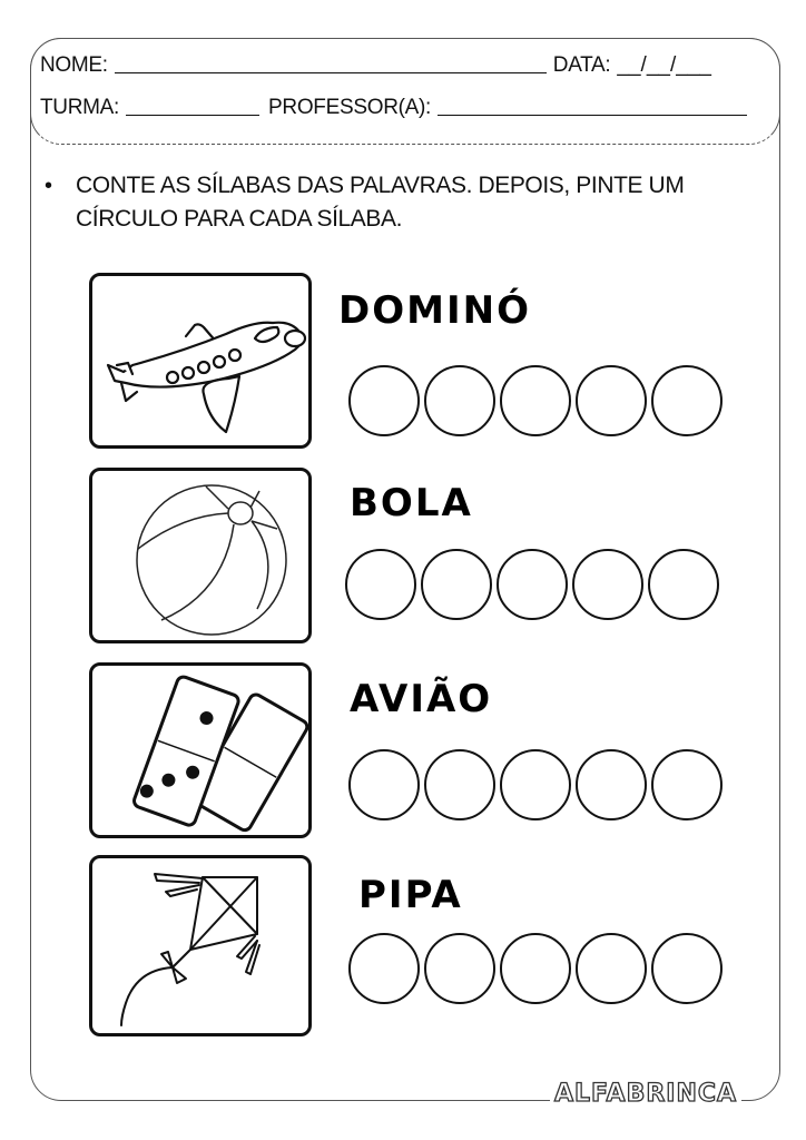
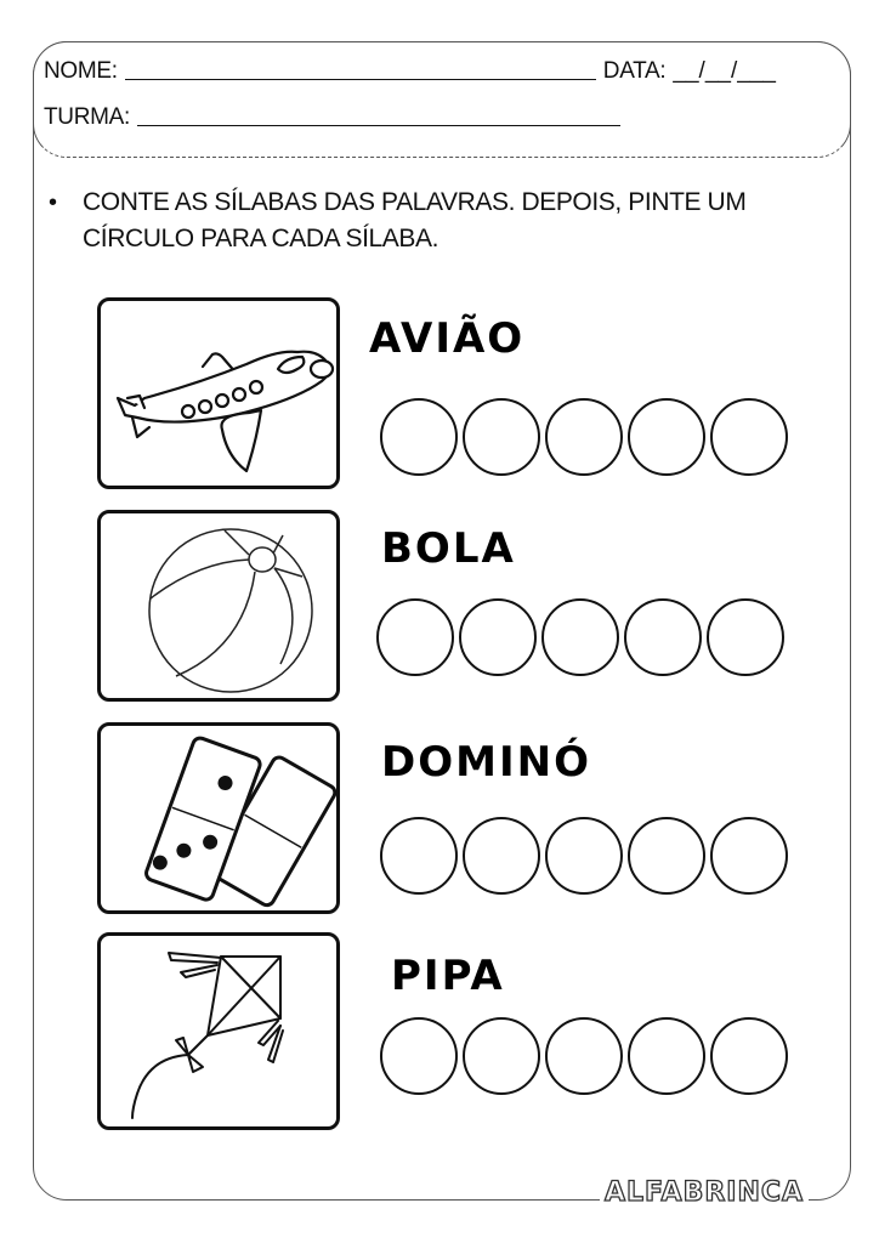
  NOME:
  DATA:
  __/__/___
  TURMA:
- PROFESSOR(A):
  •
  CONTE AS SÍLABAS DAS PALAVRAS. DEPOIS, PINTE UM CÍRCULO PARA CADA SÍLABA.
- DOMINÓ
+ AVIÃO
  BOLA
- AVIÃO
+ DOMINÓ
  PIPA
  ALFABRINCA
